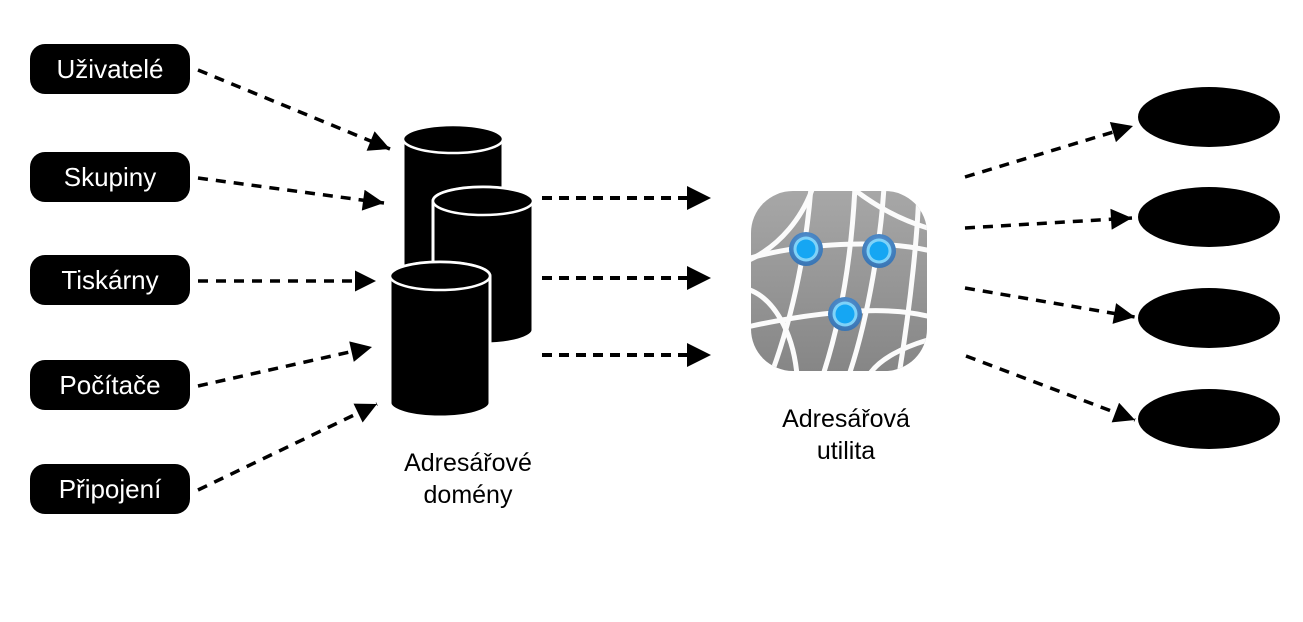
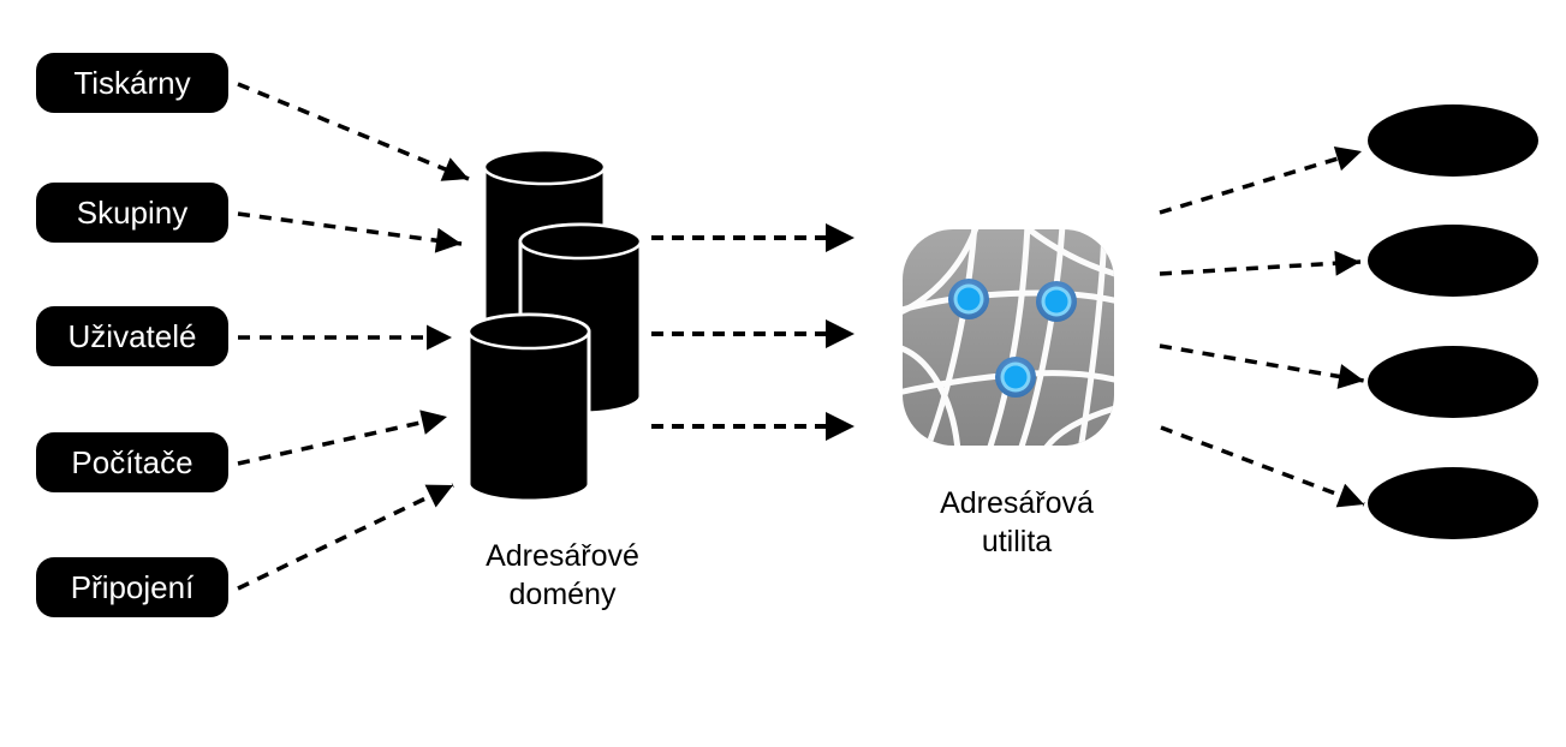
- Uživatelé
+ Tiskárny
  Skupiny
- Tiskárny
+ Uživatelé
  Počítače
  Připojení
  Adresářové
  domény
  Adresářová
  utilita
